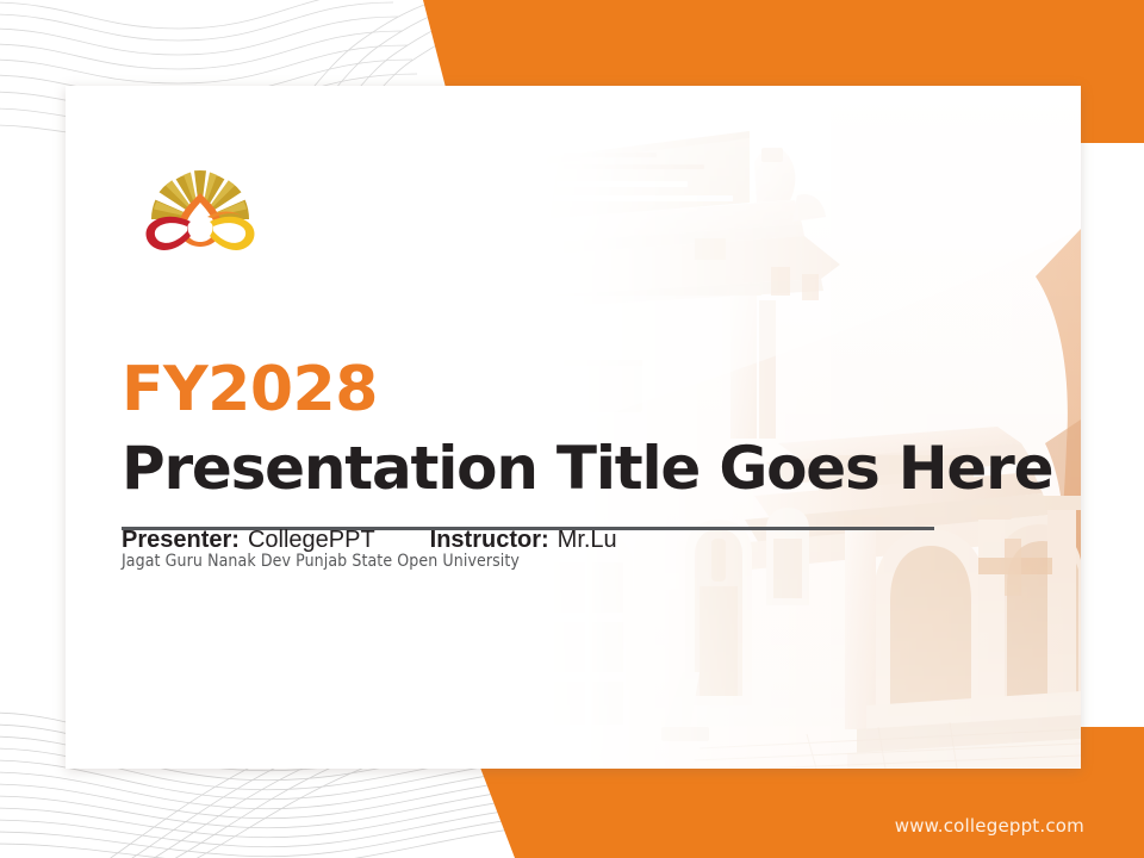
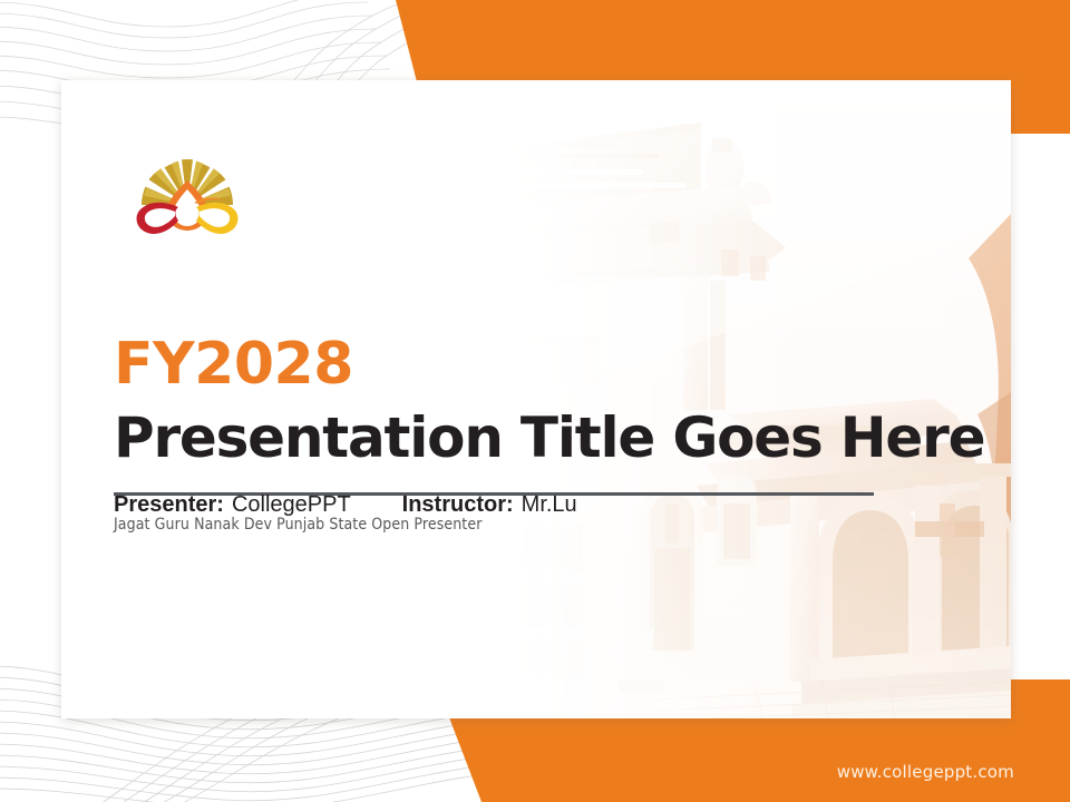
  www.collegeppt.com
  FY2028
  Presentation Title Goes Here
- Jagat Guru Nanak Dev Punjab State Open University
+ Jagat Guru Nanak Dev Punjab State Open Presenter
  Presenter:
  CollegePPT
  Instructor:
  Mr.Lu
